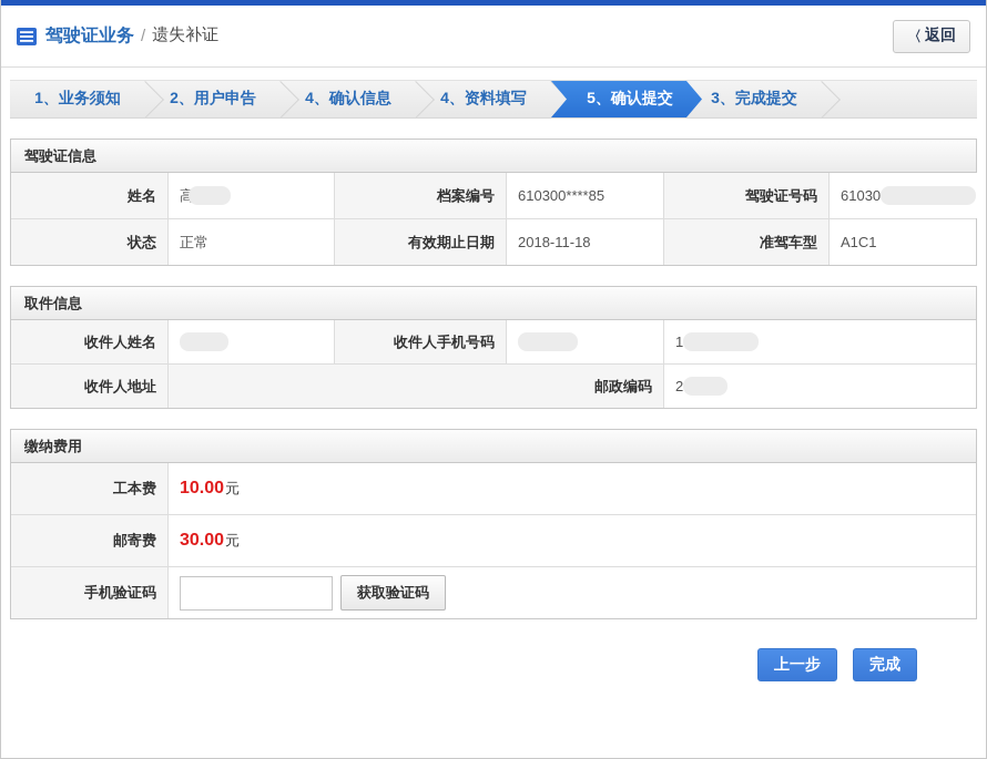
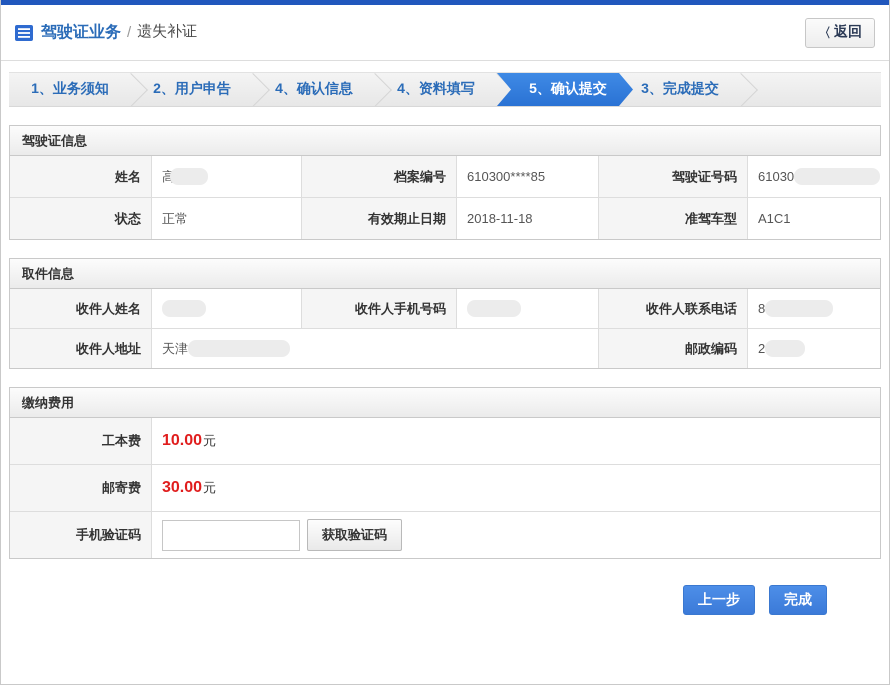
  驾驶证业务
  /
  遗失补证
  〈
  返回
  1、业务须知
  2、用户申告
  4、确认信息
  4、资料填写
  5、确认提交
  3、完成提交
  驾驶证信息
  姓名
  高
  档案编号
  610300****85
  驾驶证号码
  61030
  状态
  正常
  有效期止日期
  2018-11-18
  准驾车型
  A1C1
  取件信息
  收件人姓名
  收件人手机号码
+ 收件人联系电话
- 1
+ 8
  收件人地址
+ 天津
  邮政编码
  2
  缴纳费用
  工本费
  10.00
  元
  邮寄费
  30.00
  元
  手机验证码
  获取验证码
  上一步
  完成
